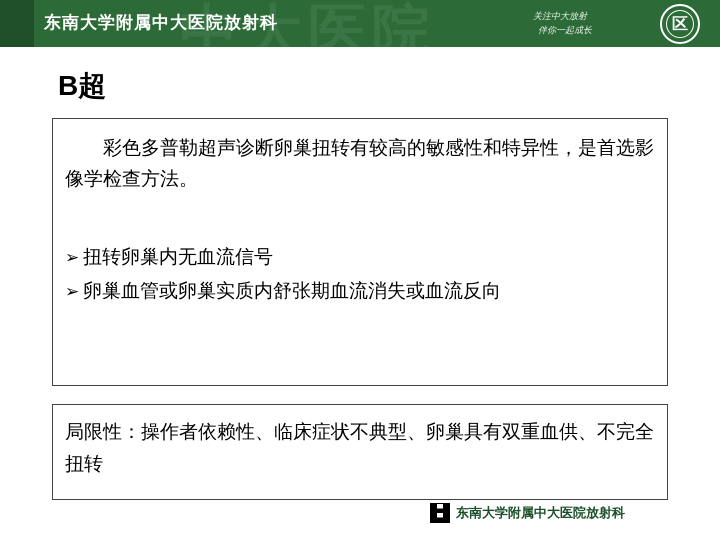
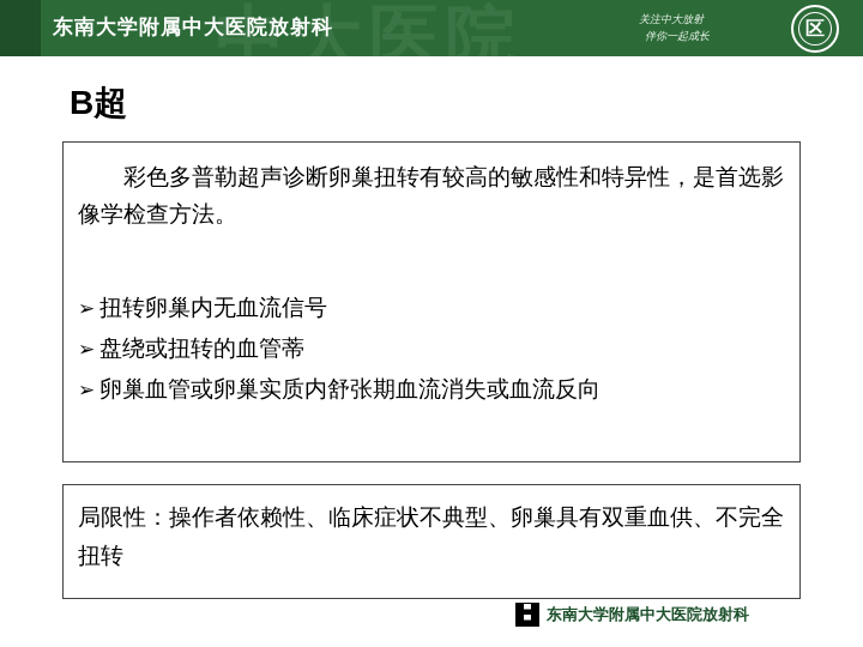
  中大医院
  东南大学附属中大医院放射科
  关注中大放射
  伴你一起成长
  区
  B超
  彩色多普勒超声诊断卵巢扭转有较高的敏感性和特异性，是首选影像学检查方法。
  ➢ 扭转卵巢内无血流信号
+ ➢ 盘绕或扭转的血管蒂
  ➢ 卵巢血管或卵巢实质内舒张期血流消失或血流反向
  局限性：操作者依赖性、临床症状不典型、卵巢具有双重血供、不完全扭转
  东南大学附属中大医院放射科
